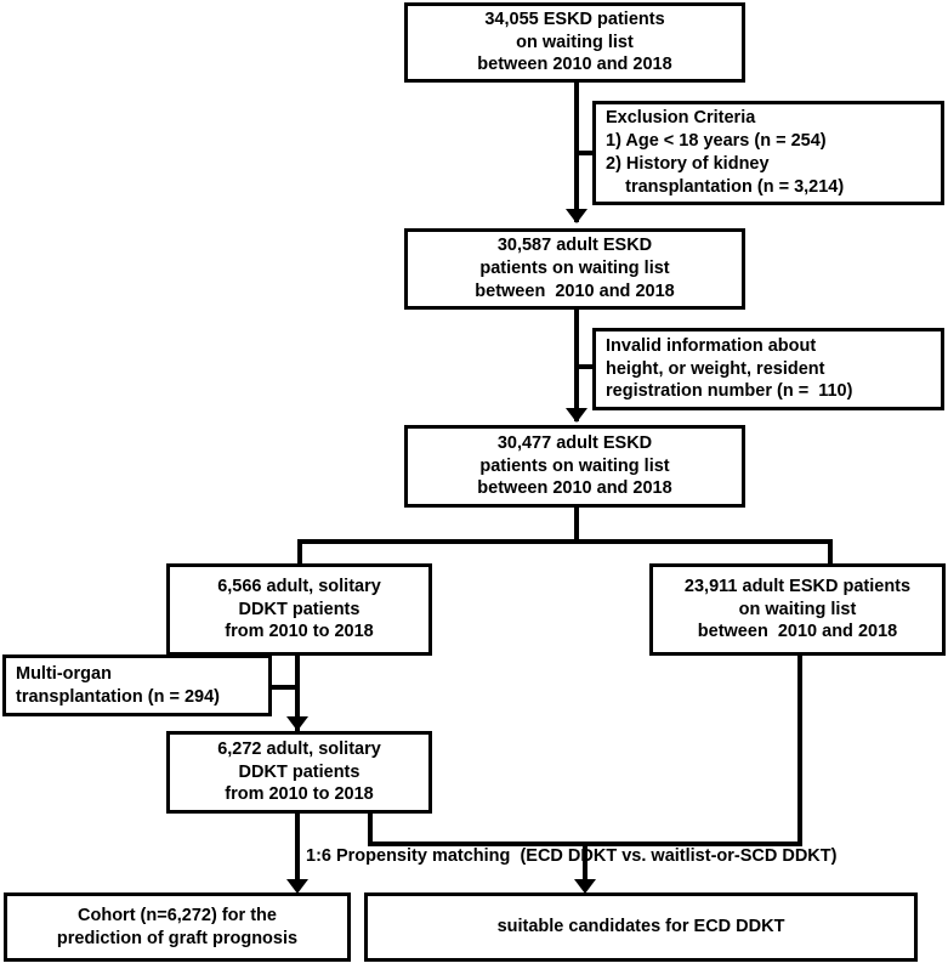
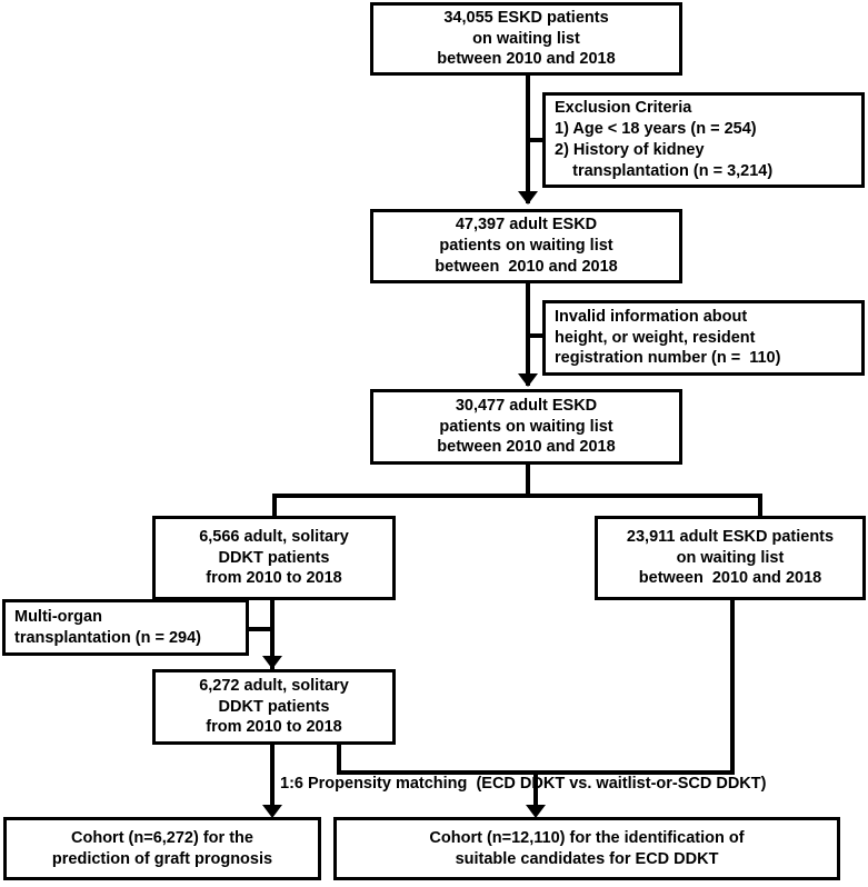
  1:6 Propensity matching (ECD DDKT vs. waitlist-or-SCD DDKT)
  34,055 ESKD patients
  on waiting list
  between 2010 and 2018
  Exclusion Criteria
  1) Age < 18 years (n = 254)
  2) History of kidney
  transplantation (n = 3,214)
- 30,587 adult ESKD
+ 47,397 adult ESKD
  patients on waiting list
  between 2010 and 2018
  Invalid information about
  height, or weight, resident
  registration number (n = 110)
  30,477 adult ESKD
  patients on waiting list
  between 2010 and 2018
  6,566 adult, solitary
  DDKT patients
  from 2010 to 2018
  23,911 adult ESKD patients
  on waiting list
  between 2010 and 2018
  Multi-organ
  transplantation (n = 294)
  6,272 adult, solitary
  DDKT patients
  from 2010 to 2018
  Cohort (n=6,272) for the
  prediction of graft prognosis
+ Cohort (n=12,110) for the identification of
  suitable candidates for ECD DDKT
